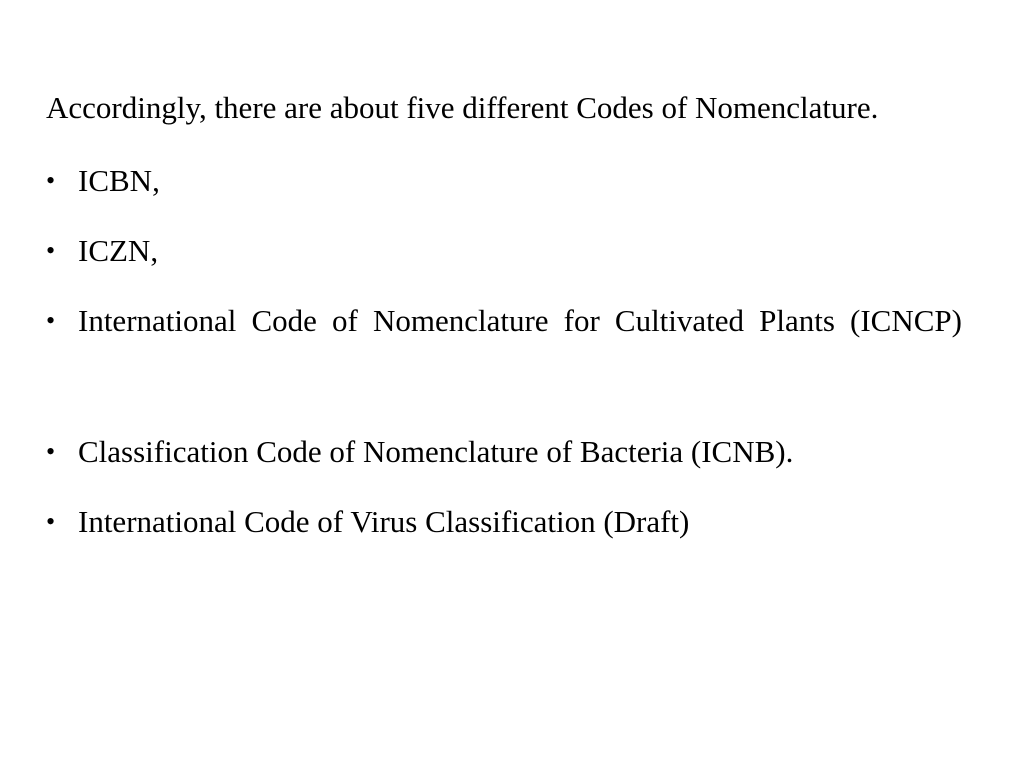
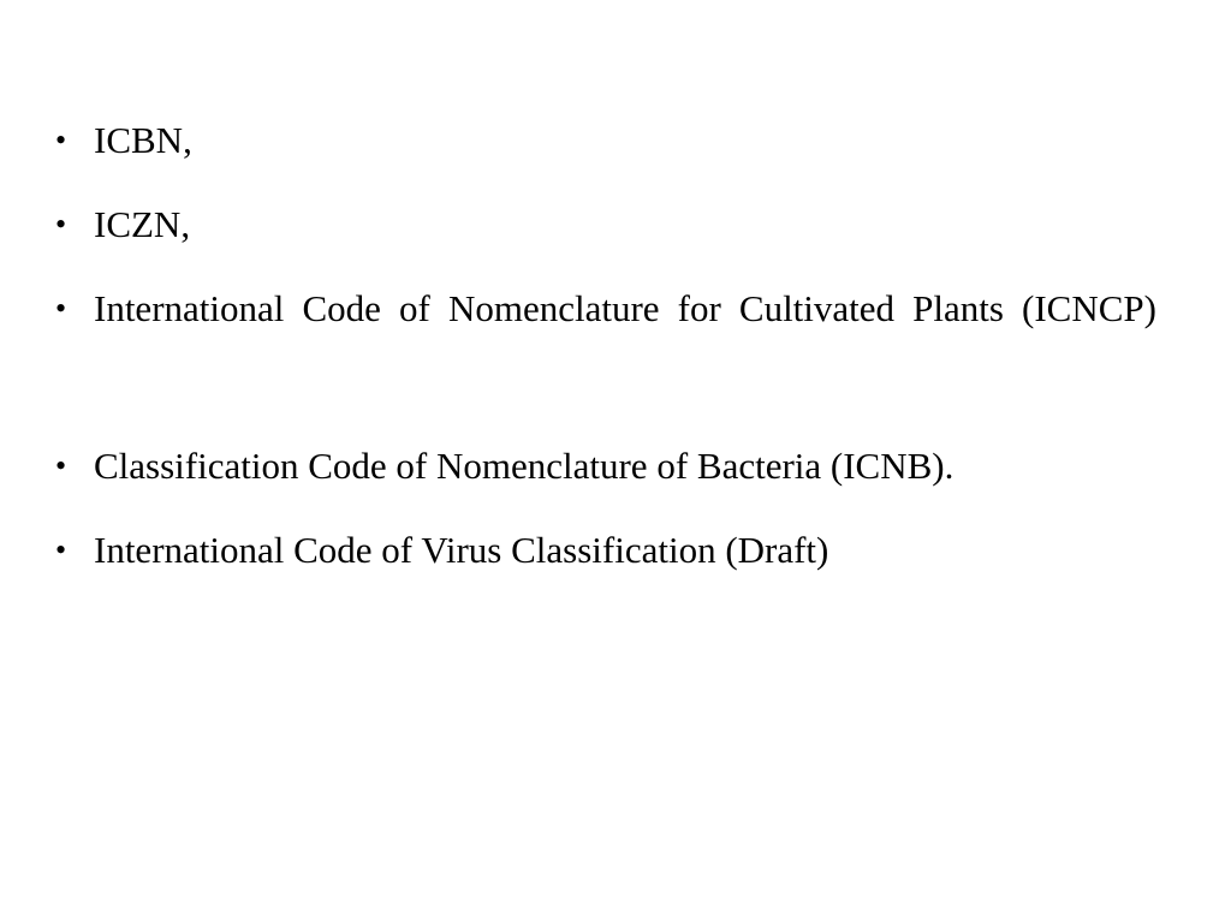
- Accordingly, there are about five different Codes of Nomenclature.
  •
  ICBN,
  •
  ICZN,
  •
  International Code of Nomenclature for Cultivated Plants (ICNCP)
  •
  Classification Code of Nomenclature of Bacteria (ICNB).
  •
  International Code of Virus Classification (Draft)
